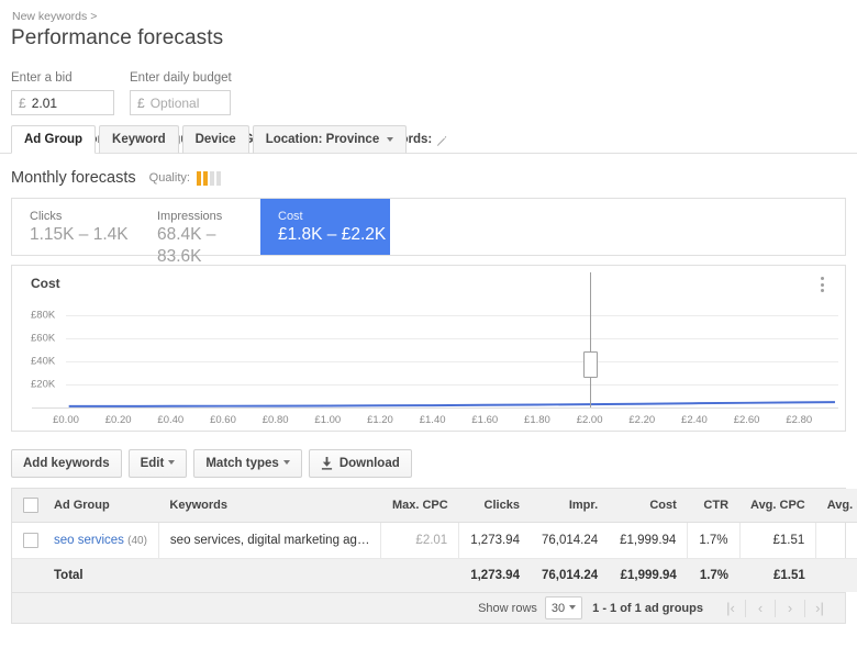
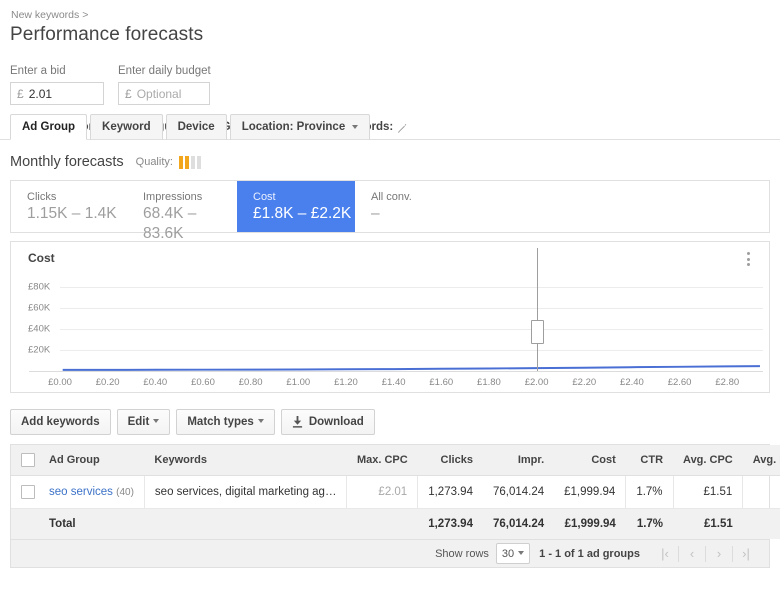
  New keywords >
  Performance forecasts
  Enter a bid
  £
  2.01
  Enter daily budget
  £
  Optional
  Ad Group
  Keyword
  Device
  Location: Province
  Monthly forecasts
  Quality:
  Clicks
  1.15K – 1.4K
  Impressions
  68.4K – 83.6K
  Cost
  £1.8K – £2.2K
+ All conv.
+ –
  Cost
  £20K
  £40K
  £60K
  £80K
  £0.00
  £0.20
  £0.40
  £0.60
  £0.80
  £1.00
  £1.20
  £1.40
  £1.60
  £1.80
  £2.00
  £2.20
  £2.40
  £2.60
  £2.80
  Add keywords
  Edit
  Match types
  Download
  	Ad Group	Keywords	Max. CPC	Clicks	Impr.	Cost	CTR	Avg. CPC	Avg.
  	seo services (40)	seo services, digital marketing ag…	£2.01	1,273.94	76,014.24	£1,999.94	1.7%	£1.51
  	Total			1,273.94	76,014.24	£1,999.94	1.7%	£1.51
  Show rows
  30
  1 - 1 of 1 ad groups
  |‹
  ‹
  ›
  ›|
